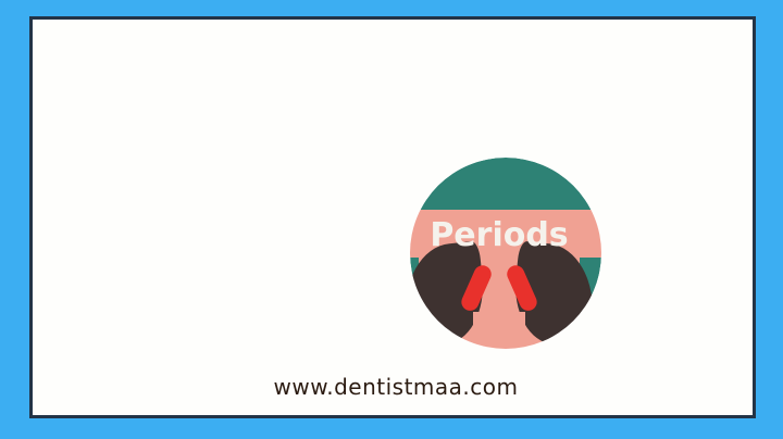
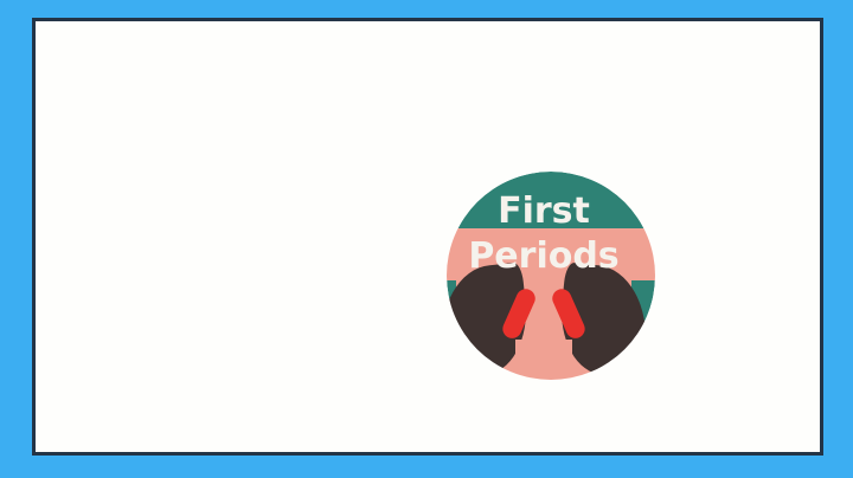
  !
+ First
  Periods
- www.dentistmaa.com
